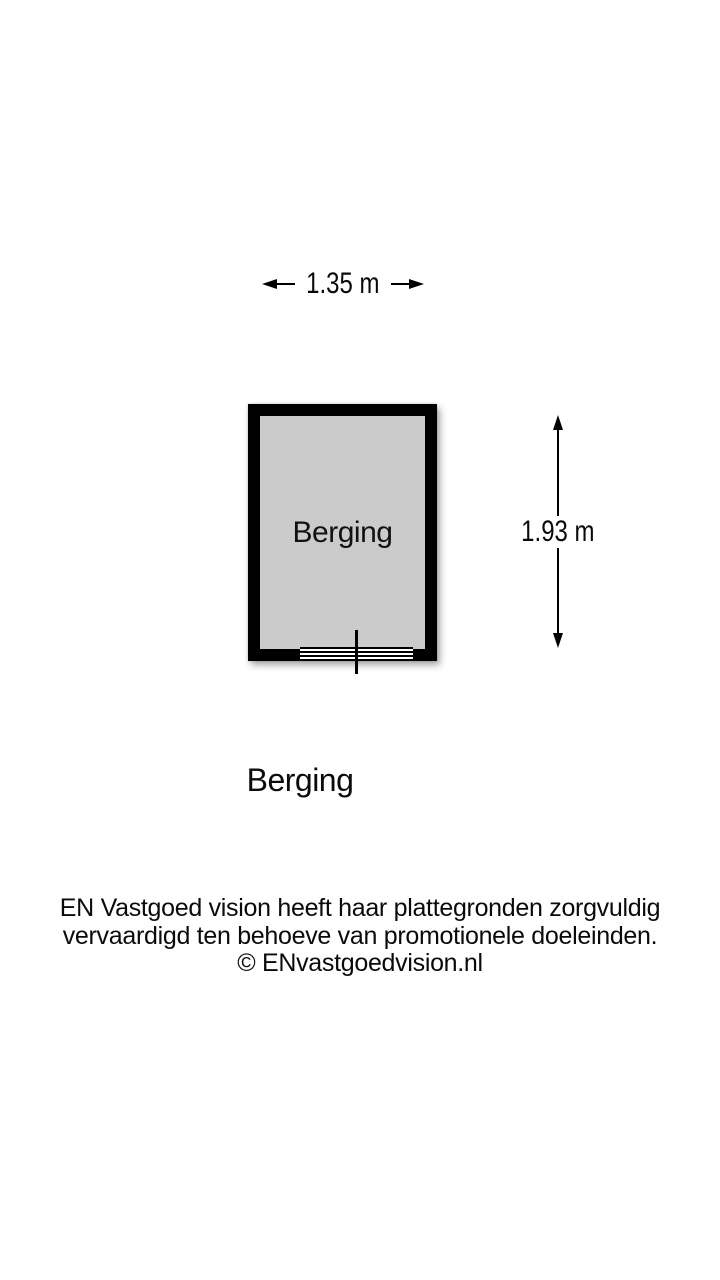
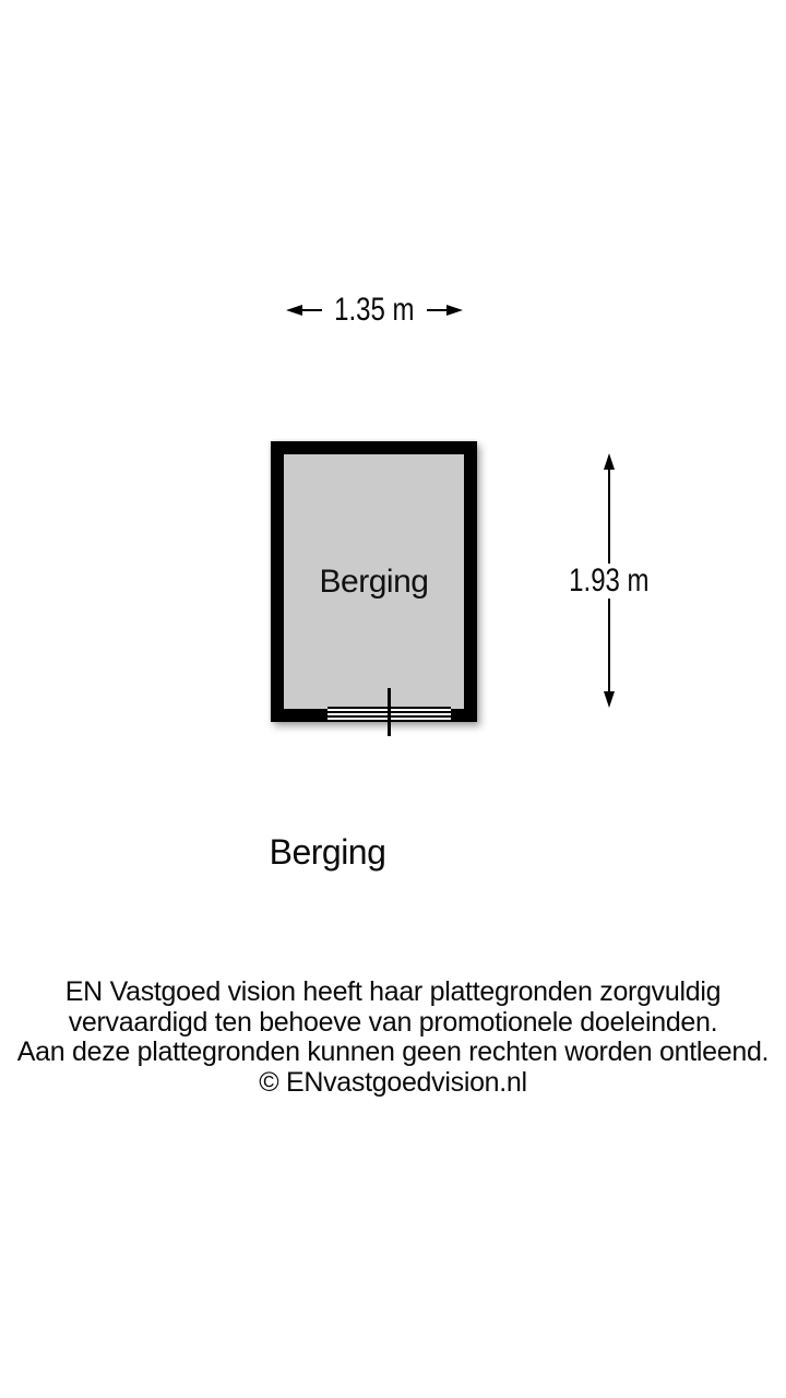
  1.35 m
  Berging
  1.93 m
  Berging
  EN Vastgoed vision heeft haar plattegronden zorgvuldig
  vervaardigd ten behoeve van promotionele doeleinden.
+ Aan deze plattegronden kunnen geen rechten worden ontleend.
  © ENvastgoedvision.nl
